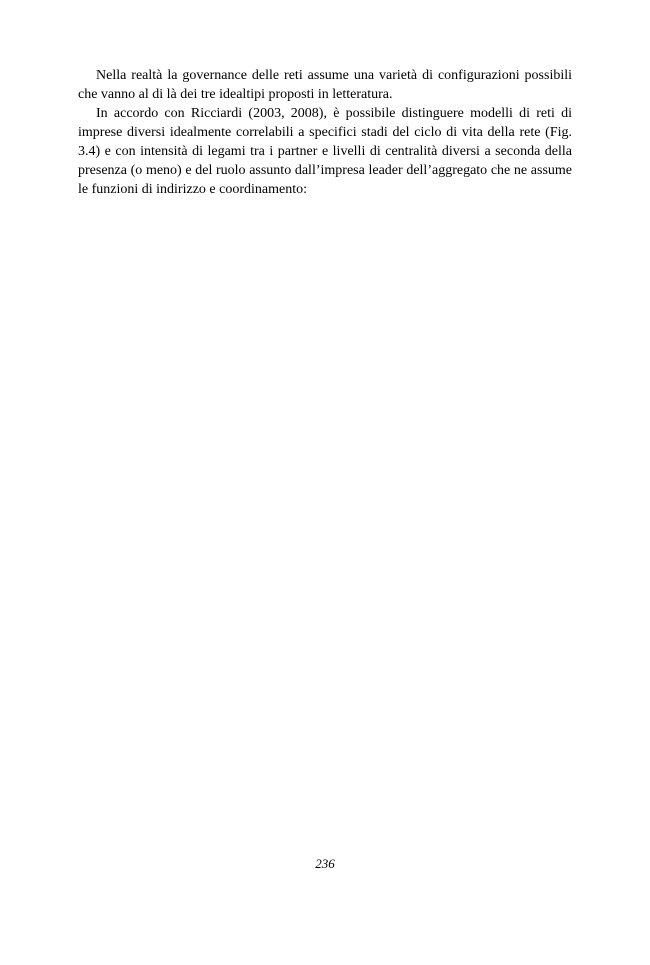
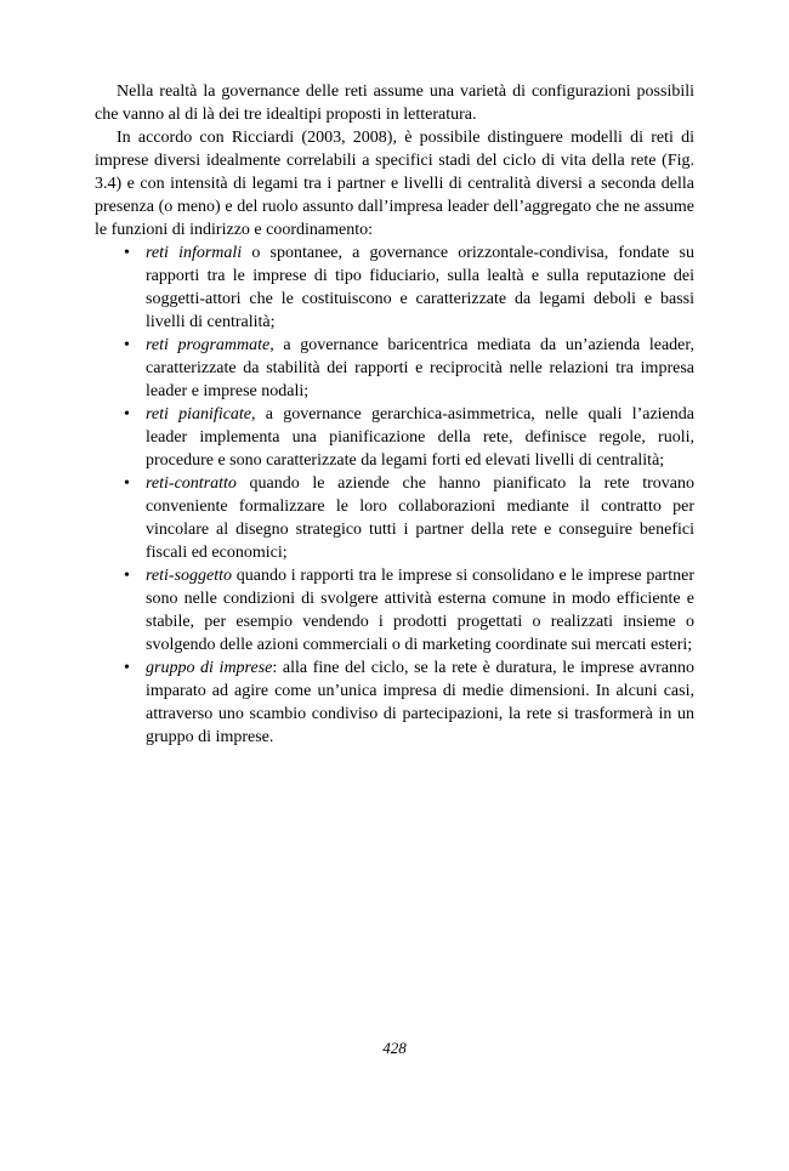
  Nella realtà la governance delle reti assume una varietà di configurazioni possibili che vanno al di là dei tre idealtipi proposti in letteratura.
  In accordo con Ricciardi (2003, 2008), è possibile distinguere modelli di reti di imprese diversi idealmente correlabili a specifici stadi del ciclo di vita della rete (Fig. 3.4) e con intensità di legami tra i partner e livelli di centralità diversi a seconda della presenza (o meno) e del ruolo assunto dall’impresa leader dell’aggregato che ne assume le funzioni di indirizzo e coordinamento:
+ reti informali o spontanee, a governance orizzontale-condivisa, fondate su rapporti tra le imprese di tipo fiduciario, sulla lealtà e sulla reputazione dei soggetti-attori che le costituiscono e caratterizzate da legami deboli e bassi livelli di centralità;
+ reti programmate, a governance baricentrica mediata da un’azienda leader, caratterizzate da stabilità dei rapporti e reciprocità nelle relazioni tra impresa leader e imprese nodali;
+ reti pianificate, a governance gerarchica-asimmetrica, nelle quali l’azienda leader implementa una pianificazione della rete, definisce regole, ruoli, procedure e sono caratterizzate da legami forti ed elevati livelli di centralità;
+ reti-contratto quando le aziende che hanno pianificato la rete trovano conveniente formalizzare le loro collaborazioni mediante il contratto per vincolare al disegno strategico tutti i partner della rete e conseguire benefici fiscali ed economici;
+ reti-soggetto quando i rapporti tra le imprese si consolidano e le imprese partner sono nelle condizioni di svolgere attività esterna comune in modo efficiente e stabile, per esempio vendendo i prodotti progettati o realizzati insieme o svolgendo delle azioni commerciali o di marketing coordinate sui mercati esteri;
+ gruppo di imprese: alla fine del ciclo, se la rete è duratura, le imprese avranno imparato ad agire come un’unica impresa di medie dimensioni. In alcuni casi, attraverso uno scambio condiviso di partecipazioni, la rete si trasformerà in un gruppo di imprese.
- 236
+ 428
